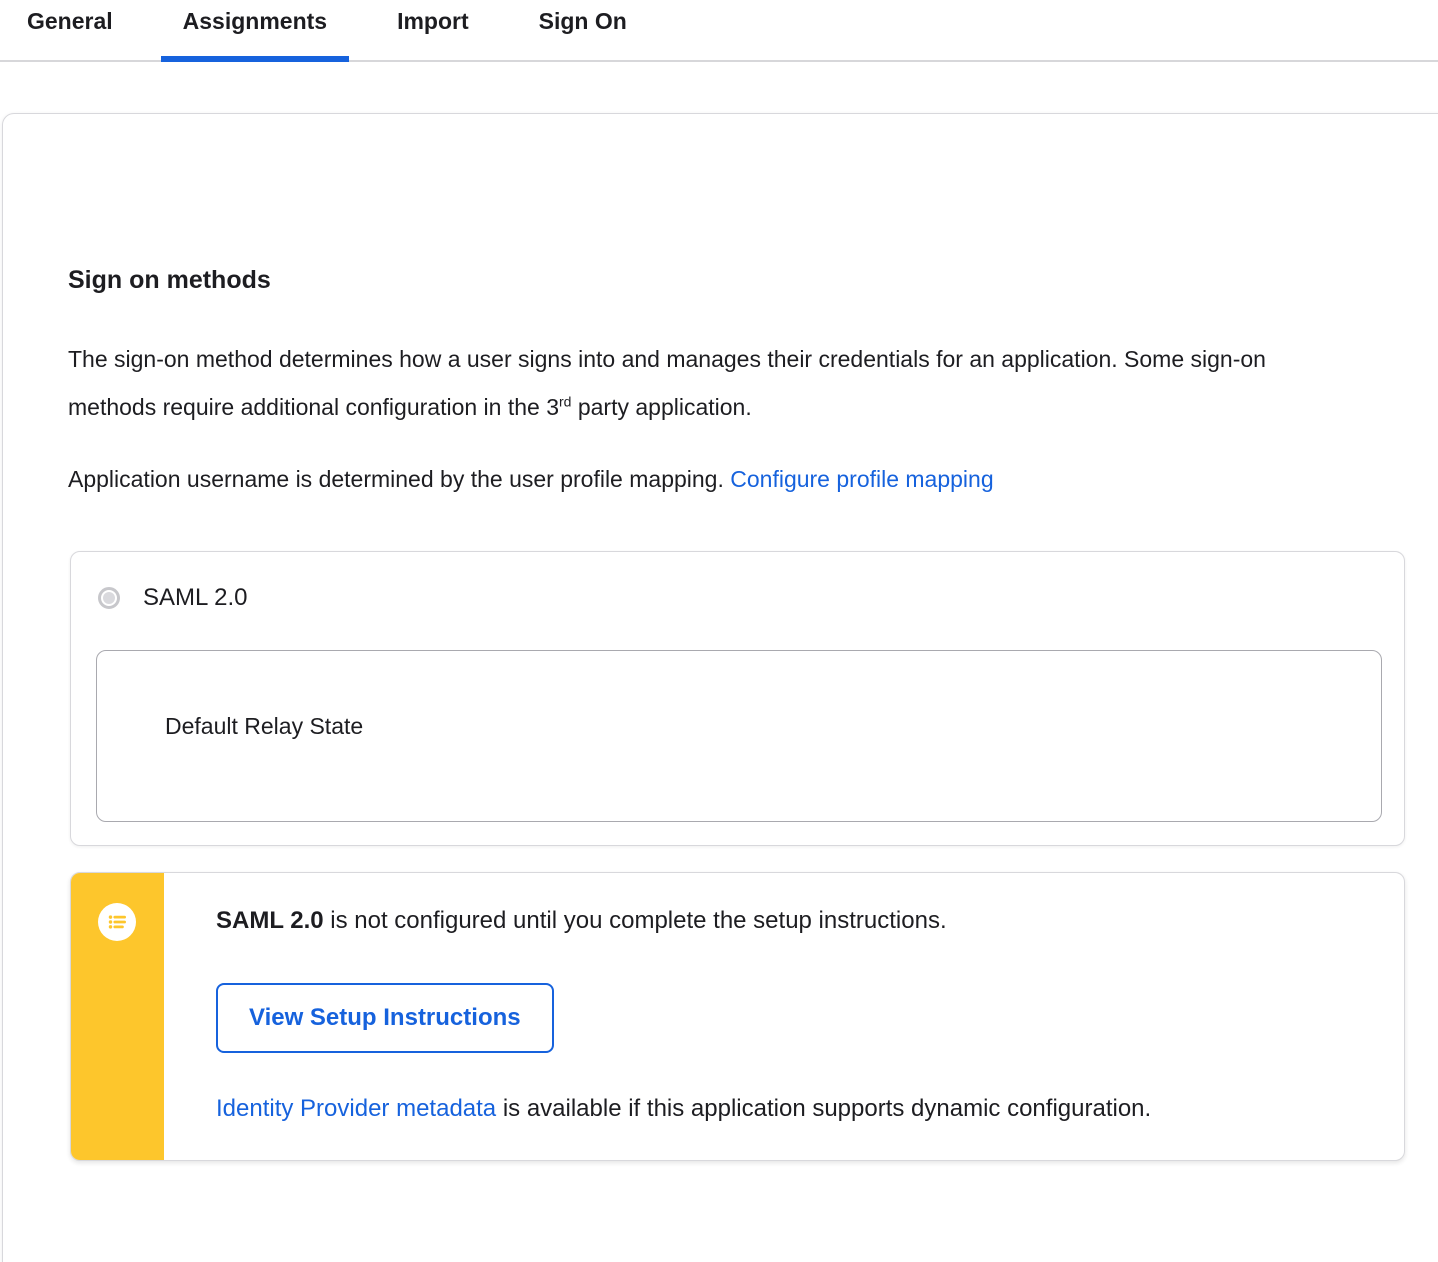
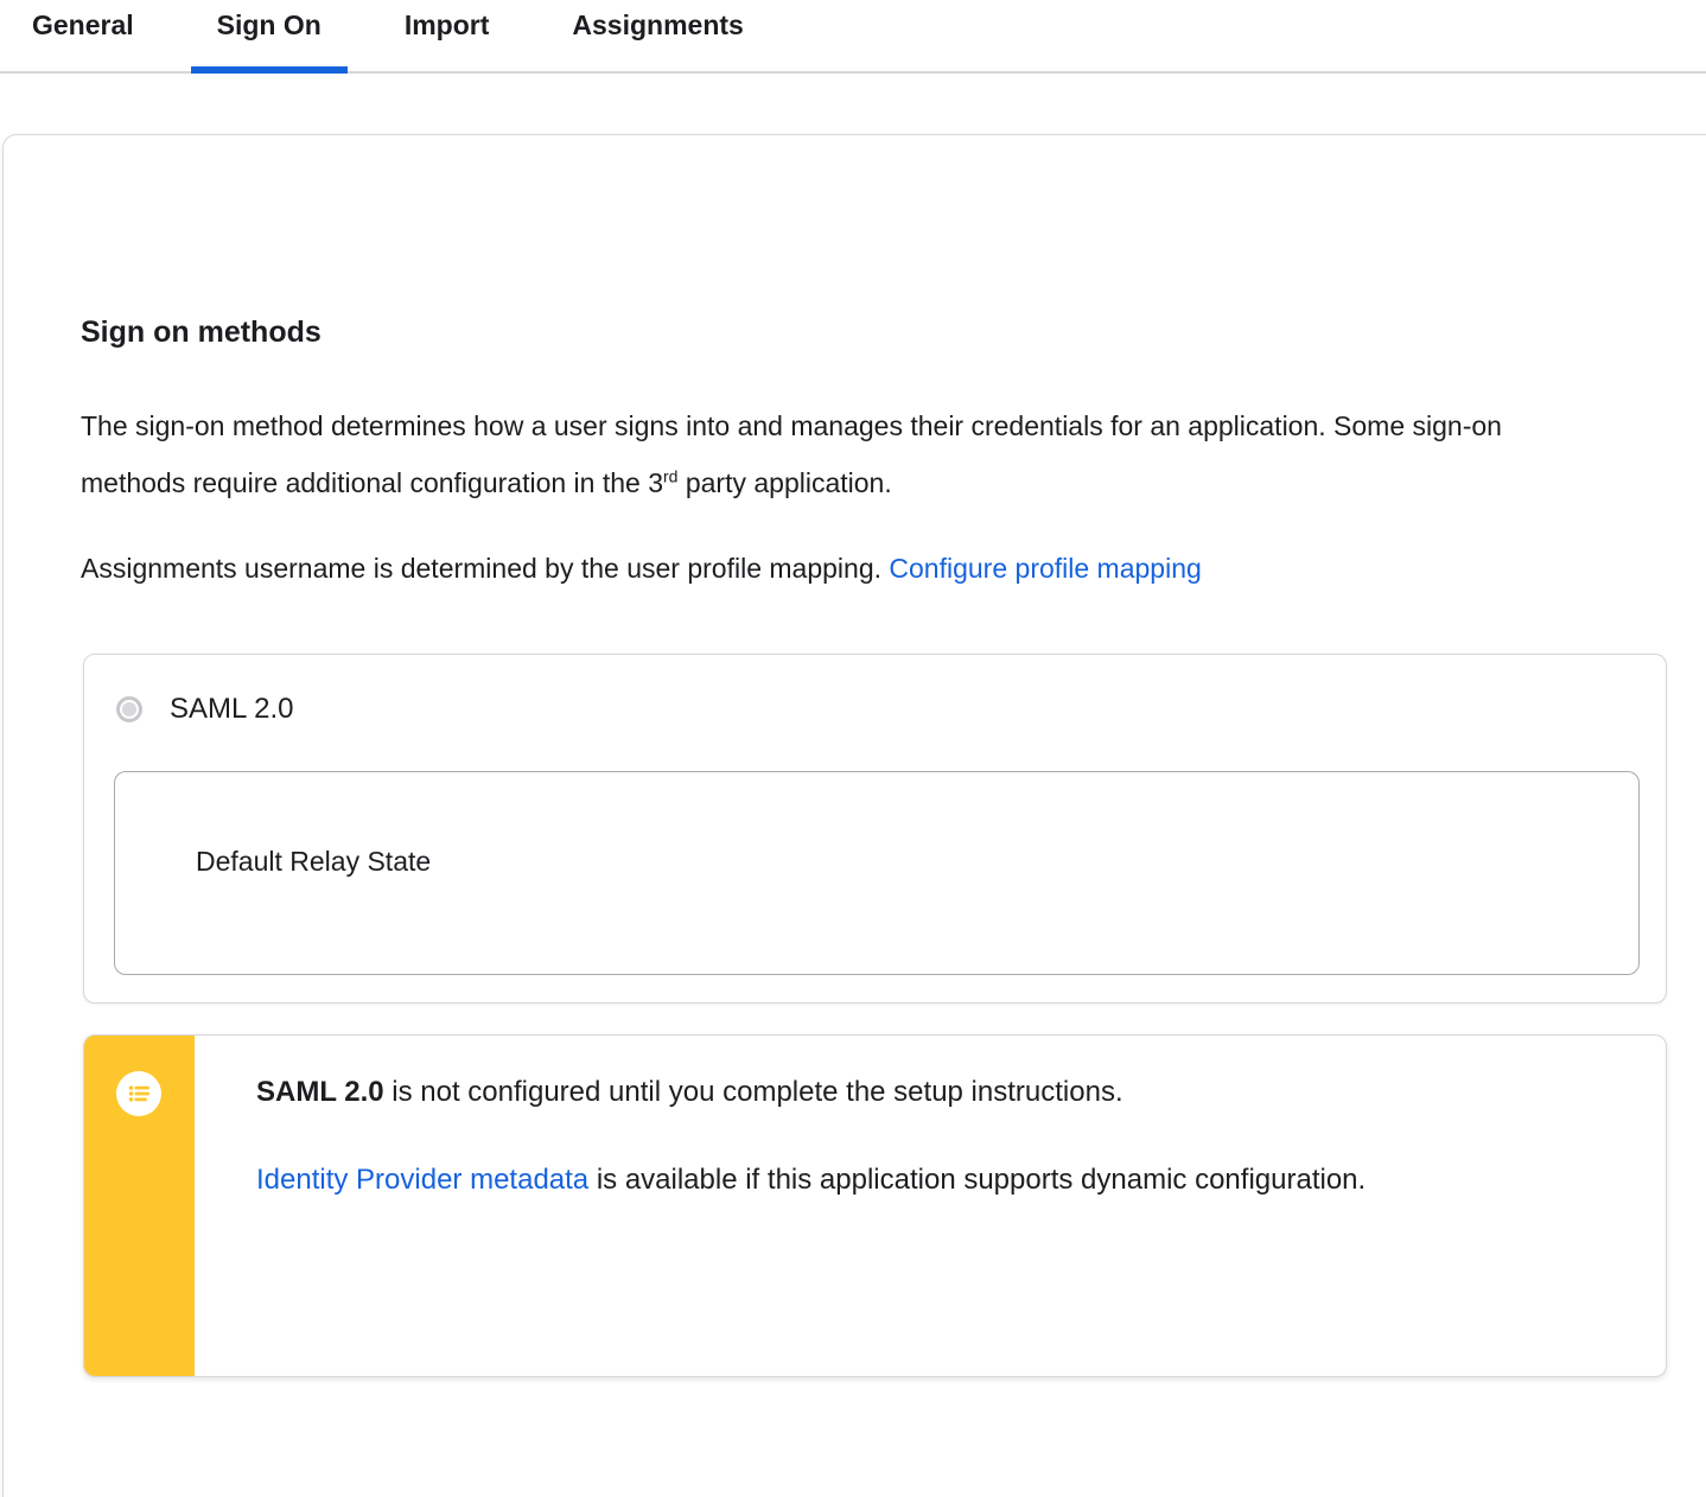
  General
- Assignments
+ Sign On
  Import
- Sign On
+ Assignments
  Sign on methods
  The sign-on method determines how a user signs into and manages their credentials for an application. Some sign-on methods require additional configuration in the 3rd party application.
- Application username is determined by the user profile mapping. Configure profile mapping
+ Assignments username is determined by the user profile mapping. Configure profile mapping
  SAML 2.0
  Default Relay State
  SAML 2.0 is not configured until you complete the setup instructions.
- View Setup Instructions
  Identity Provider metadata is available if this application supports dynamic configuration.
